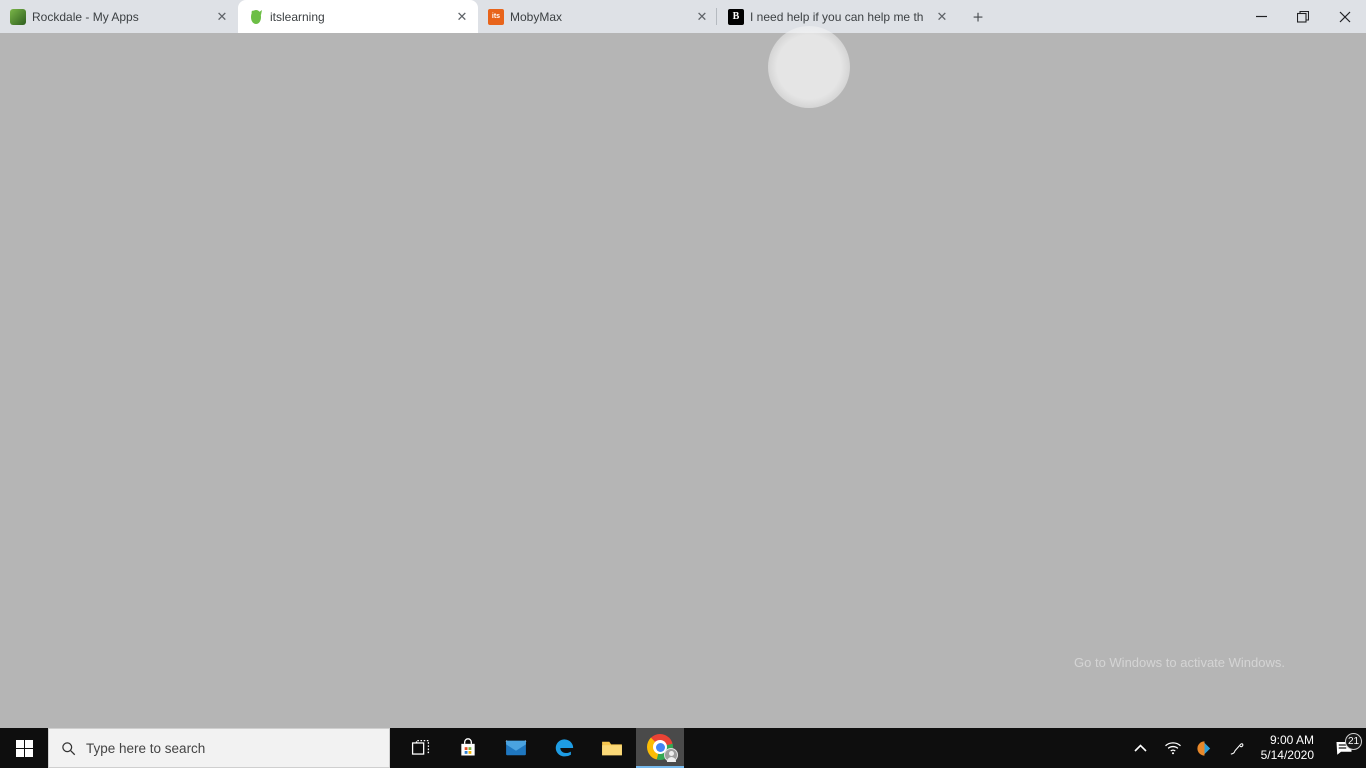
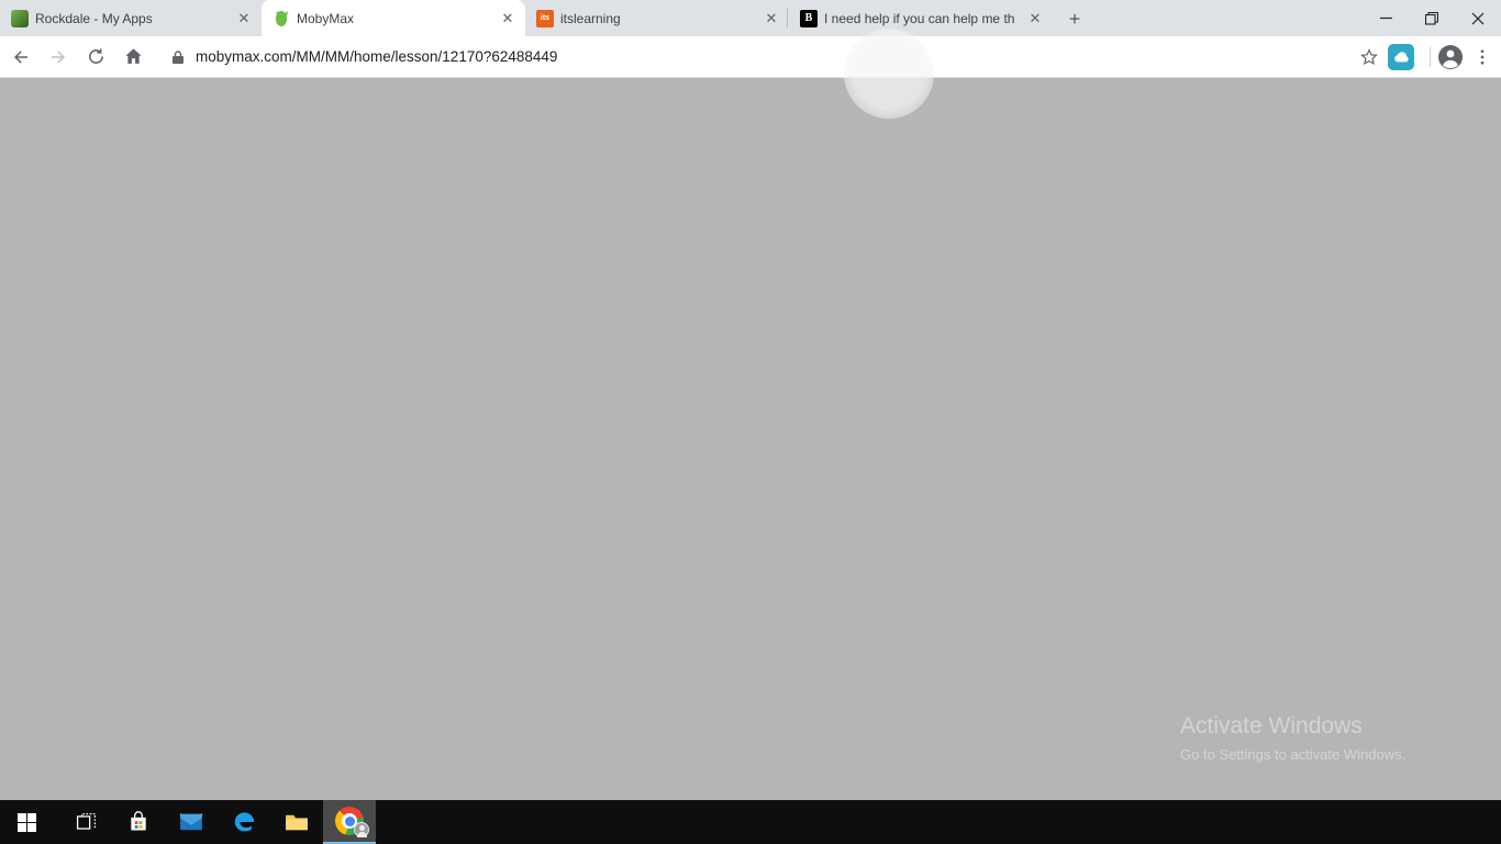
  Rockdale - My Apps
  ✕
- itslearning
+ MobyMax
  ✕
- MobyMax
+ itslearning
  ✕
  B
  I need help if you can help me th
  ✕
  ＋
+ mobymax.com/MM/MM/home/lesson/12170?62488449
+ Activate Windows
- Go to Windows to activate Windows.
+ Go to Settings to activate Windows.
- Type here to search
- 9:00 AM
- 5/14/2020
- 21
